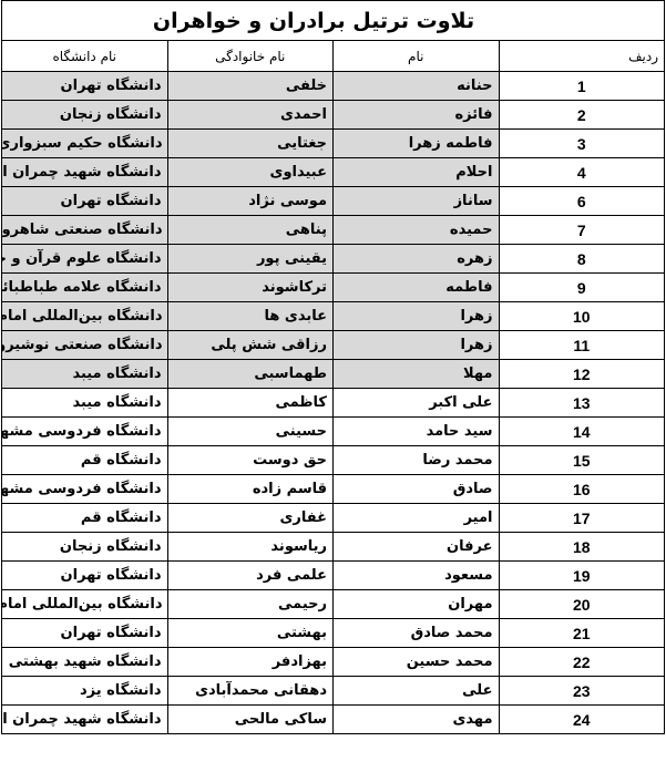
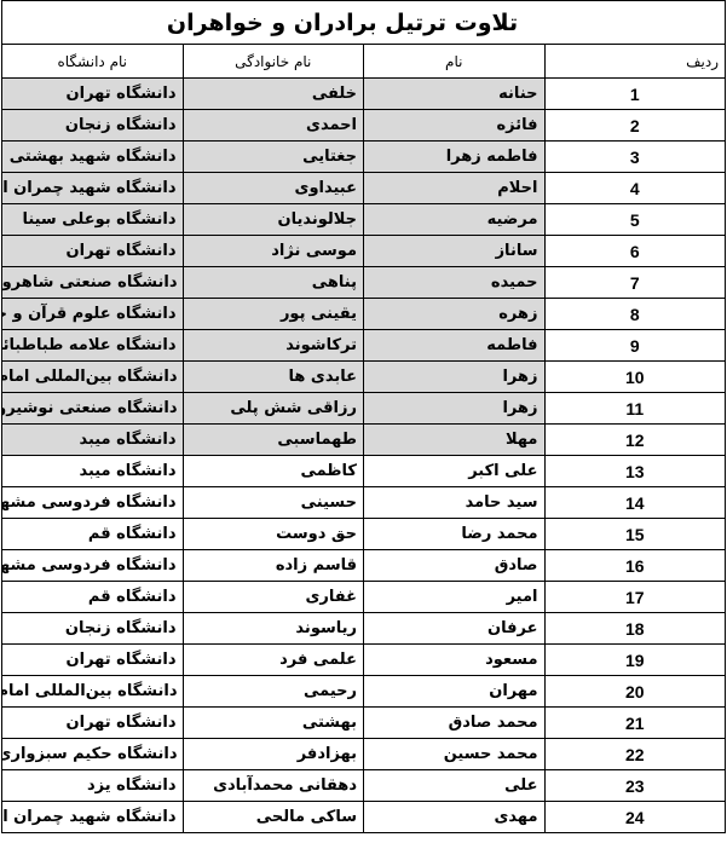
  تلاوت ترتیل برادران و خواهران
  ردیف	نام	نام خانوادگی	نام دانشگاه
  1	حنانه	خلفی	دانشگاه تهران
  2	فائزه	احمدی	دانشگاه زنجان
- 3	فاطمه زهرا	جغتایی	دانشگاه حکیم سبزواری
+ 3	فاطمه زهرا	جغتایی	دانشگاه شهید بهشتی
  4	احلام	عبیداوی	دانشگاه شهید چمران ا
+ 5	مرضیه	جلالوندیان	دانشگاه بوعلی سینا
  6	ساناز	موسی نژاد	دانشگاه تهران
  7	حمیده	پناهی	دانشگاه صنعتی شاهرو
  8	زهره	یقینی پور	دانشگاه علوم قرآن و ح
  9	فاطمه	ترکاشوند	دانشگاه علامه طباطبائ
  10	زهرا	عابدی ها	دانشگاه بین‌المللی امام
  11	زهرا	رزاقی شش پلی	دانشگاه صنعتی نوشیرو
  12	مهلا	طهماسبی	دانشگاه میبد
  13	علی اکبر	کاظمی	دانشگاه میبد
  14	سید حامد	حسینی	دانشگاه فردوسی مشه
  15	محمد رضا	حق دوست	دانشگاه قم
  16	صادق	قاسم زاده	دانشگاه فردوسی مشه
  17	امیر	غفاری	دانشگاه قم
  18	عرفان	ریاسوند	دانشگاه زنجان
  19	مسعود	علمی فرد	دانشگاه تهران
  20	مهران	رحیمی	دانشگاه بین‌المللی امام
  21	محمد صادق	بهشتی	دانشگاه تهران
- 22	محمد حسین	بهزادفر	دانشگاه شهید بهشتی
+ 22	محمد حسین	بهزادفر	دانشگاه حکیم سبزواری
  23	علی	دهقانی محمدآبادی	دانشگاه یزد
  24	مهدی	ساکی مالحی	دانشگاه شهید چمران ا
